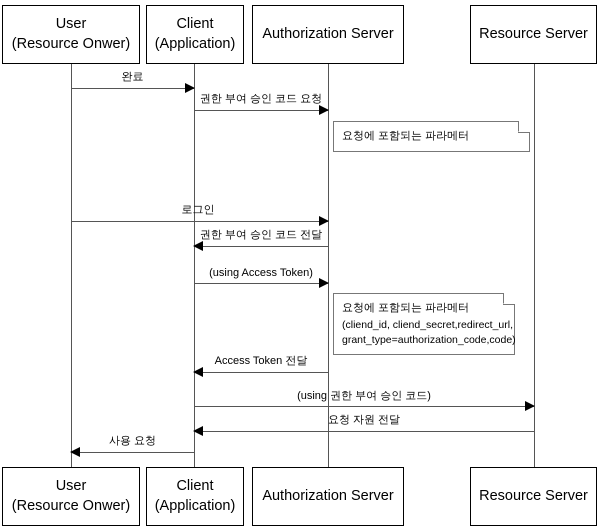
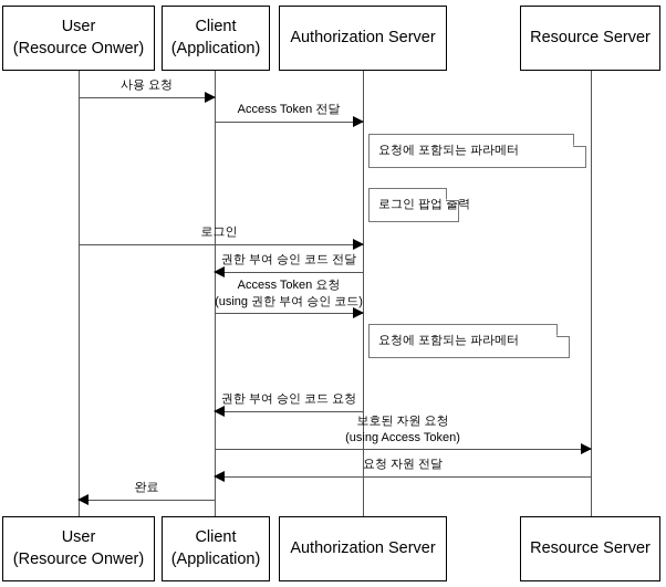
  User
  (Resource Onwer)
  Client
  (Application)
  Authorization Server
  Resource Server
- 완료
+ 사용 요청
- 권한 부여 승인 코드 요청
+ Access Token 전달
  요청에 포함되는 파라메터
+ 로그인 팝업 출력
  로그인
  권한 부여 승인 코드 전달
+ Access Token 요청
- (using Access Token)
+ (using 권한 부여 승인 코드)
  요청에 포함되는 파라메터
- (cliend_id, cliend_secret,redirect_url,
- grant_type=authorization_code,code)
- Access Token 전달
+ 권한 부여 승인 코드 요청
+ 보호된 자원 요청
- (using 권한 부여 승인 코드)
+ (using Access Token)
  요청 자원 전달
- 사용 요청
+ 완료
  User
  (Resource Onwer)
  Client
  (Application)
  Authorization Server
  Resource Server
